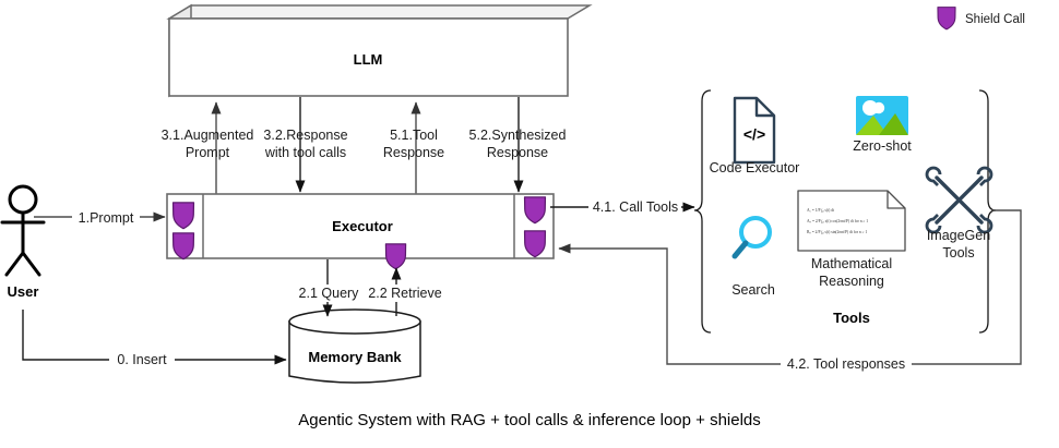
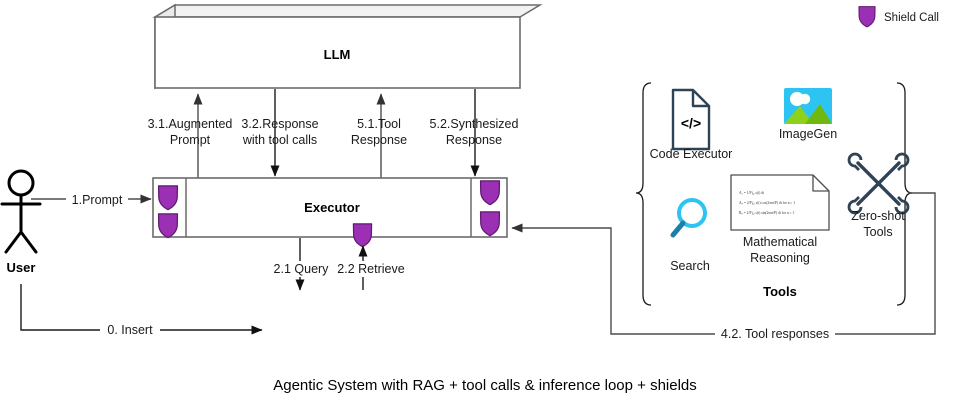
  LLM
  3.1.Augmented
  Prompt
  3.2.Response
  with tool calls
  5.1.Tool
  Response
  5.2.Synthesized
  Response
  Executor
  User
  1.Prompt
  0. Insert
- Memory Bank
  2.1 Query
  2.2 Retrieve
  Tools
- 4.1. Call Tools
  4.2. Tool responses
  </>
  Code Executor
- Zero-shot
+ ImageGen
  Search
  Mathematical
  Reasoning
- ImageGen
+ Zero-shot
  Tools
  Shield Call
  Agentic System with RAG + tool calls & inference loop + shields
